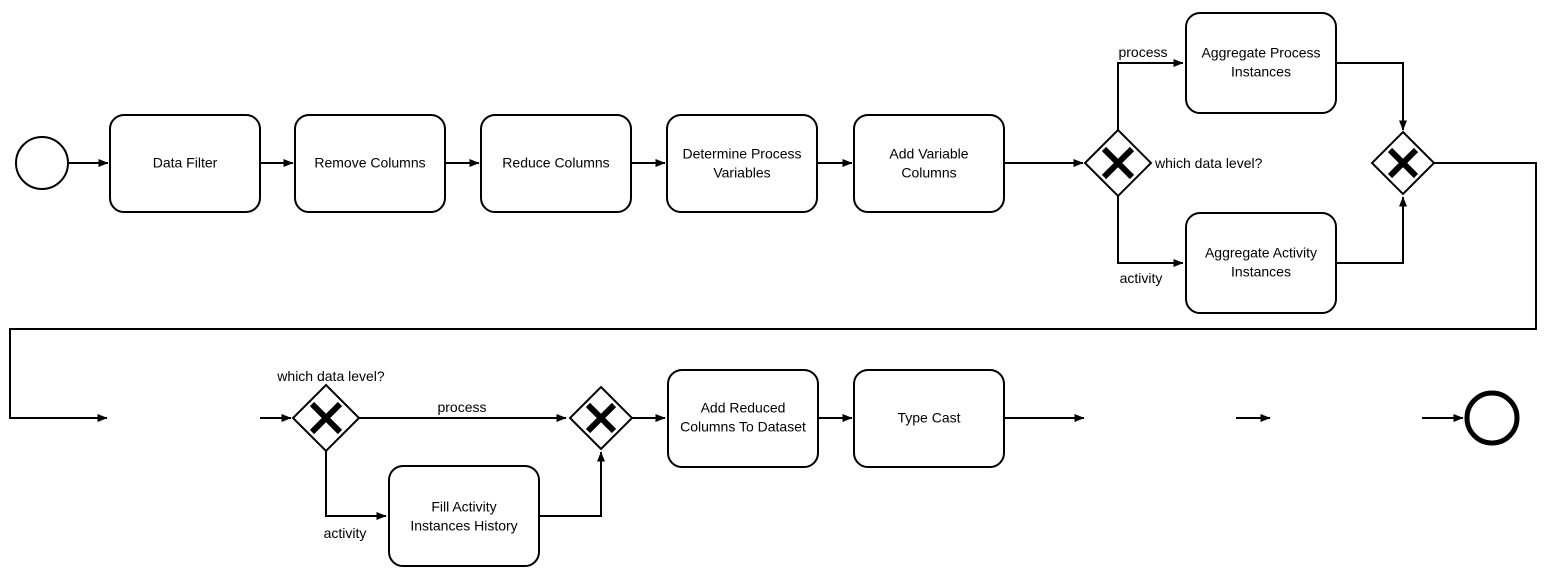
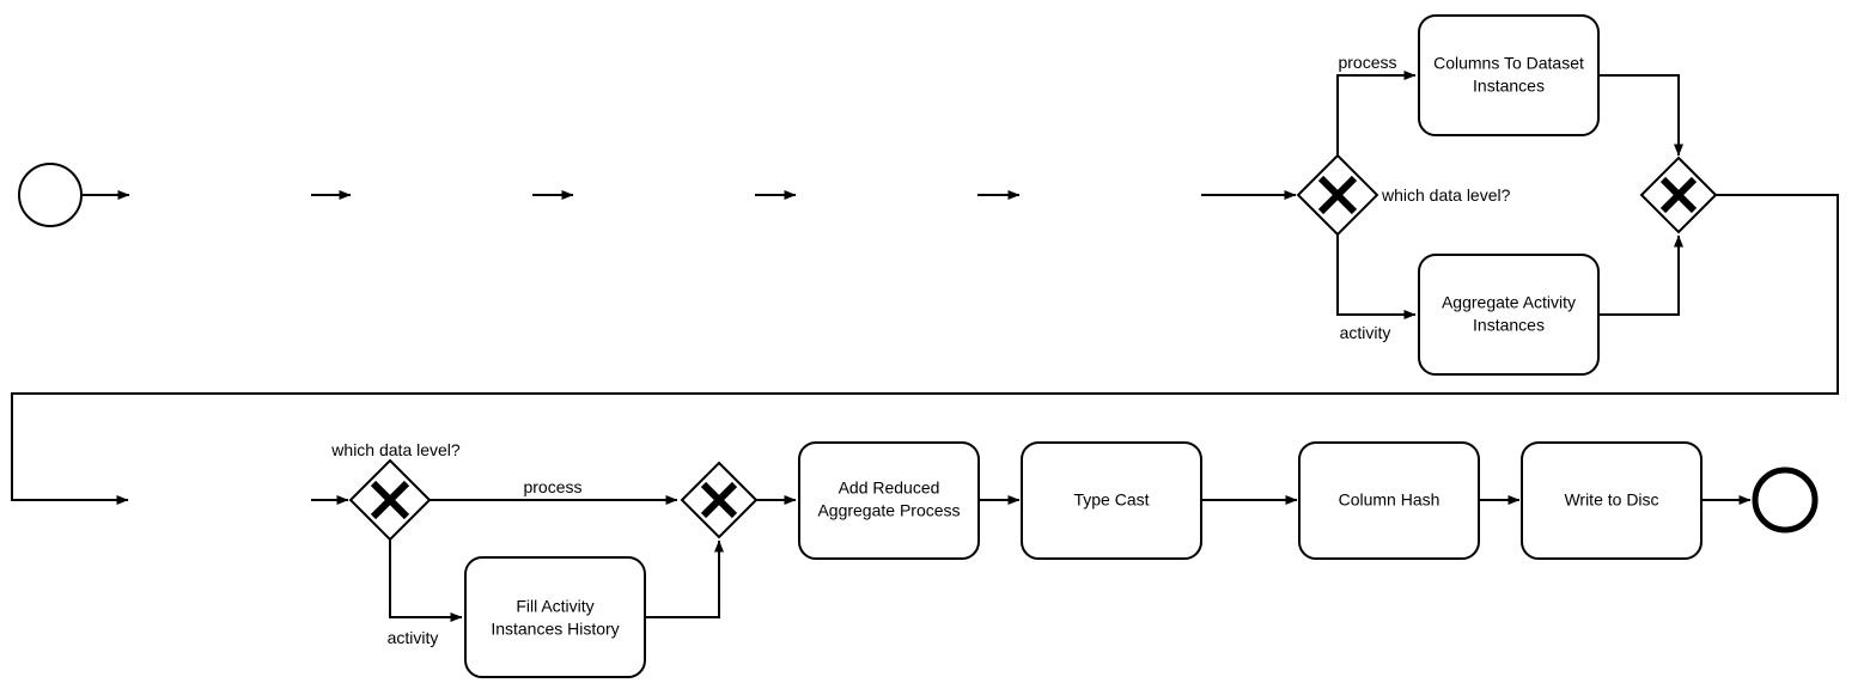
- Data Filter
- Remove Columns
- Reduce Columns
- Determine Process
- Variables
- Add Variable
- Columns
- Aggregate Process
+ Columns To Dataset
  Instances
  Aggregate Activity
  Instances
  Fill Activity
  Instances History
  Add Reduced
- Columns To Dataset
+ Aggregate Process
  Type Cast
+ Column Hash
+ Write to Disc
  which data level?
  which data level?
  process
  activity
  process
  activity
